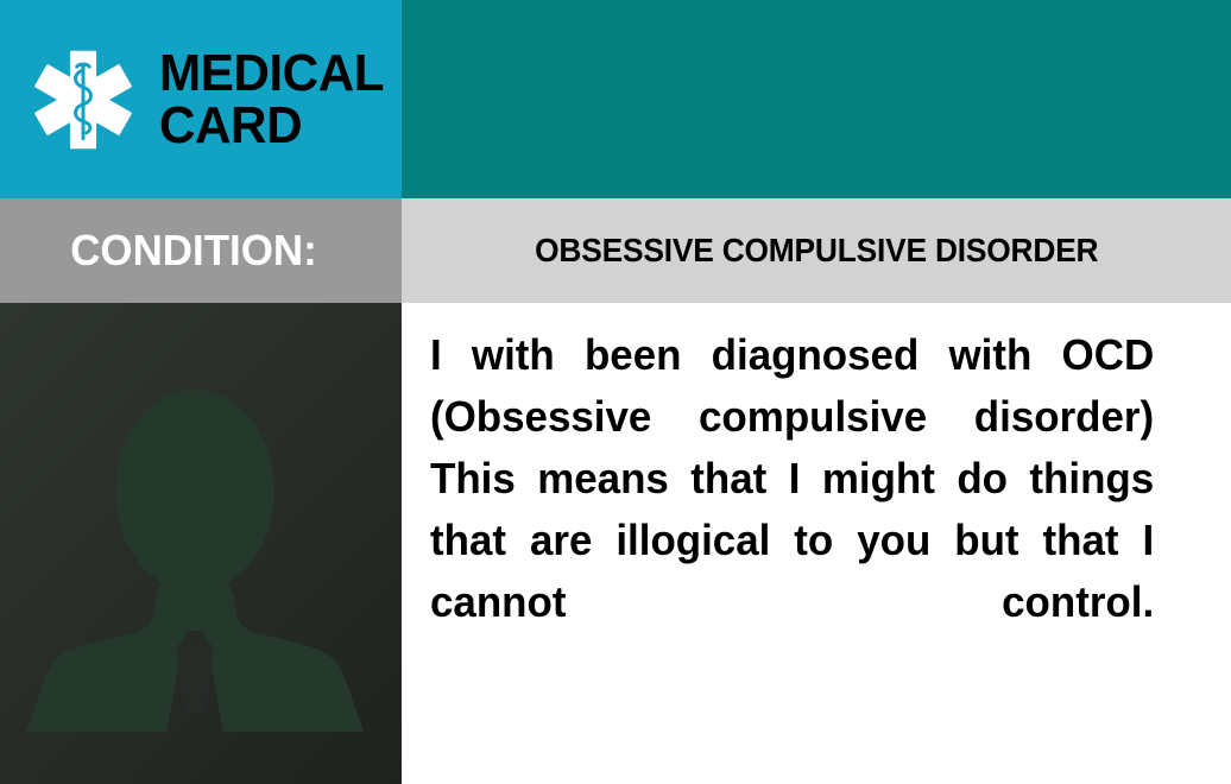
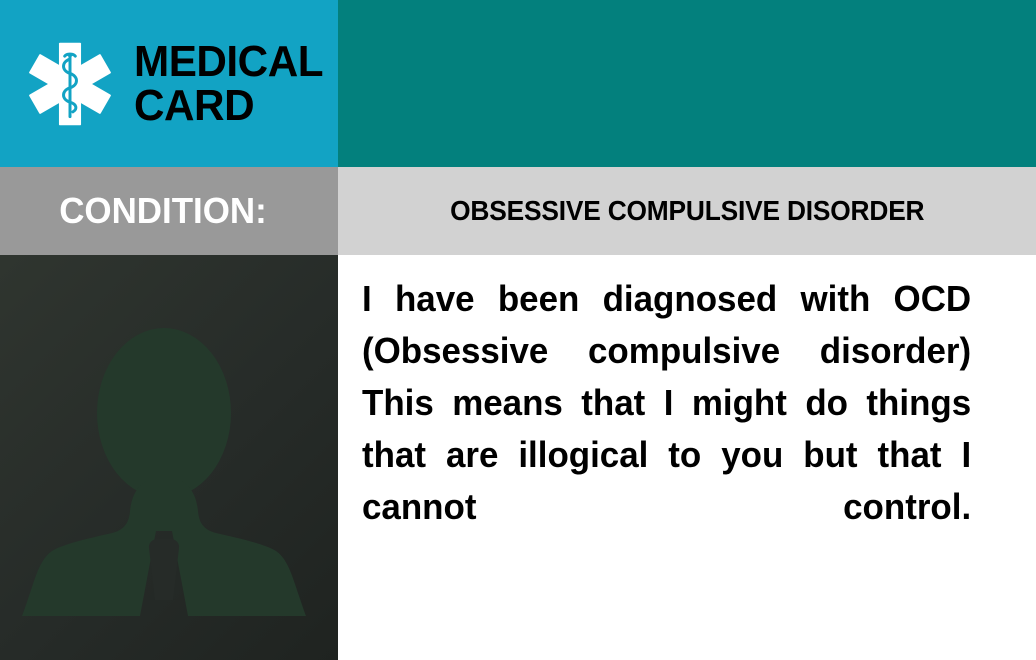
  MEDICAL
  CARD
  CONDITION:
  OBSESSIVE COMPULSIVE DISORDER
- I with been diagnosed with OCD (Obsessive compulsive disorder) This means that I might do things that are illogical to you but that I cannot control.
+ I have been diagnosed with OCD (Obsessive compulsive disorder) This means that I might do things that are illogical to you but that I cannot control.
